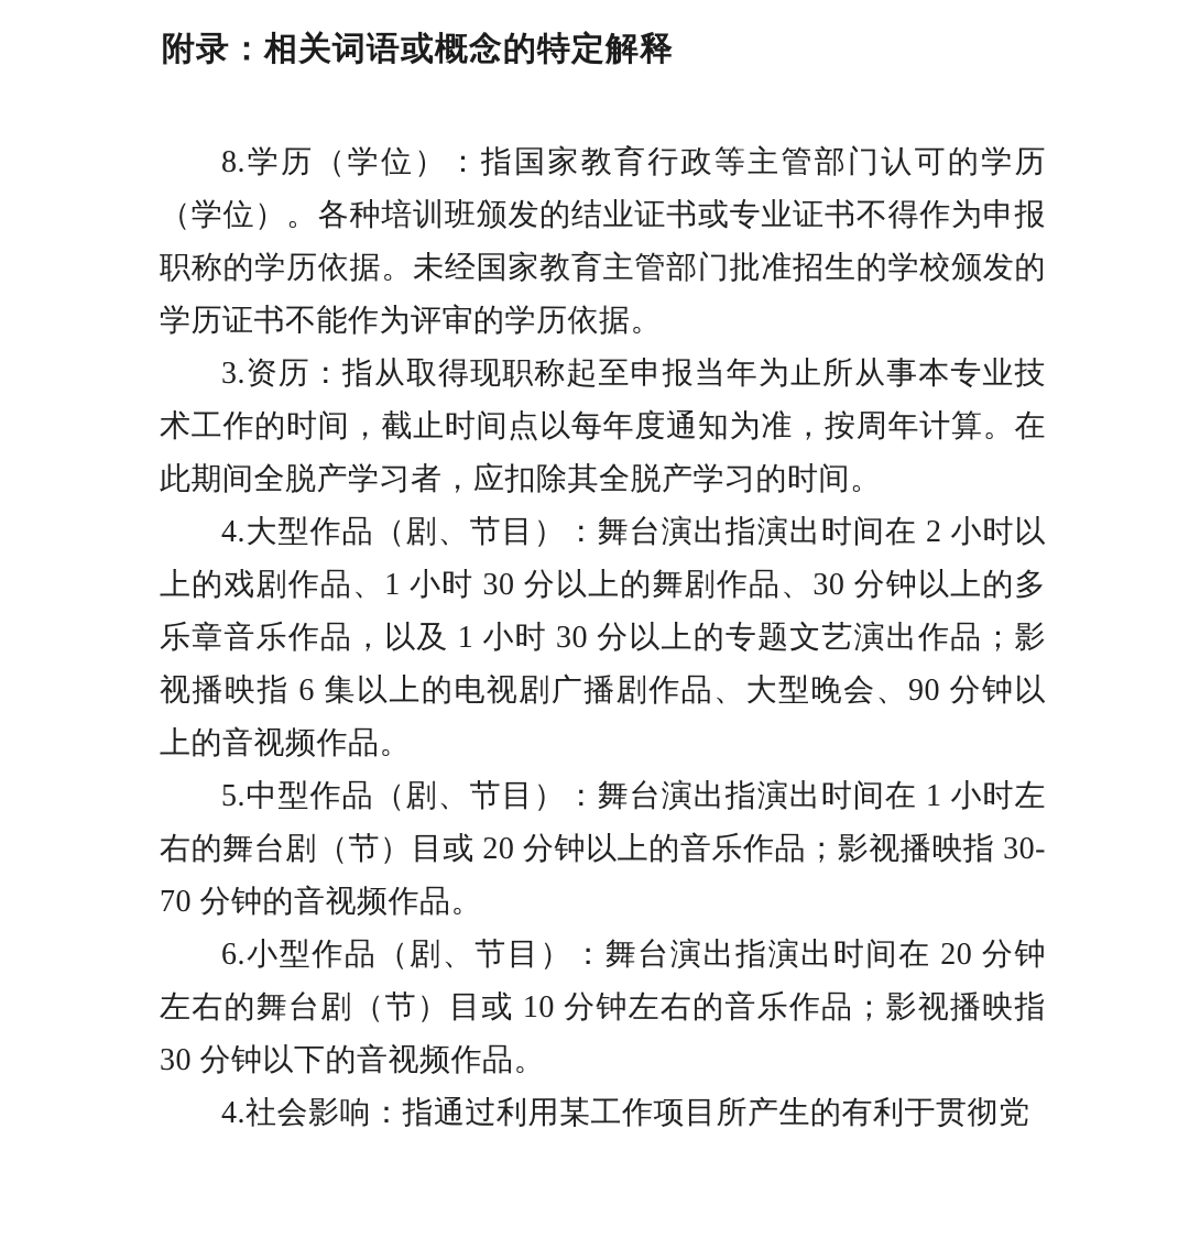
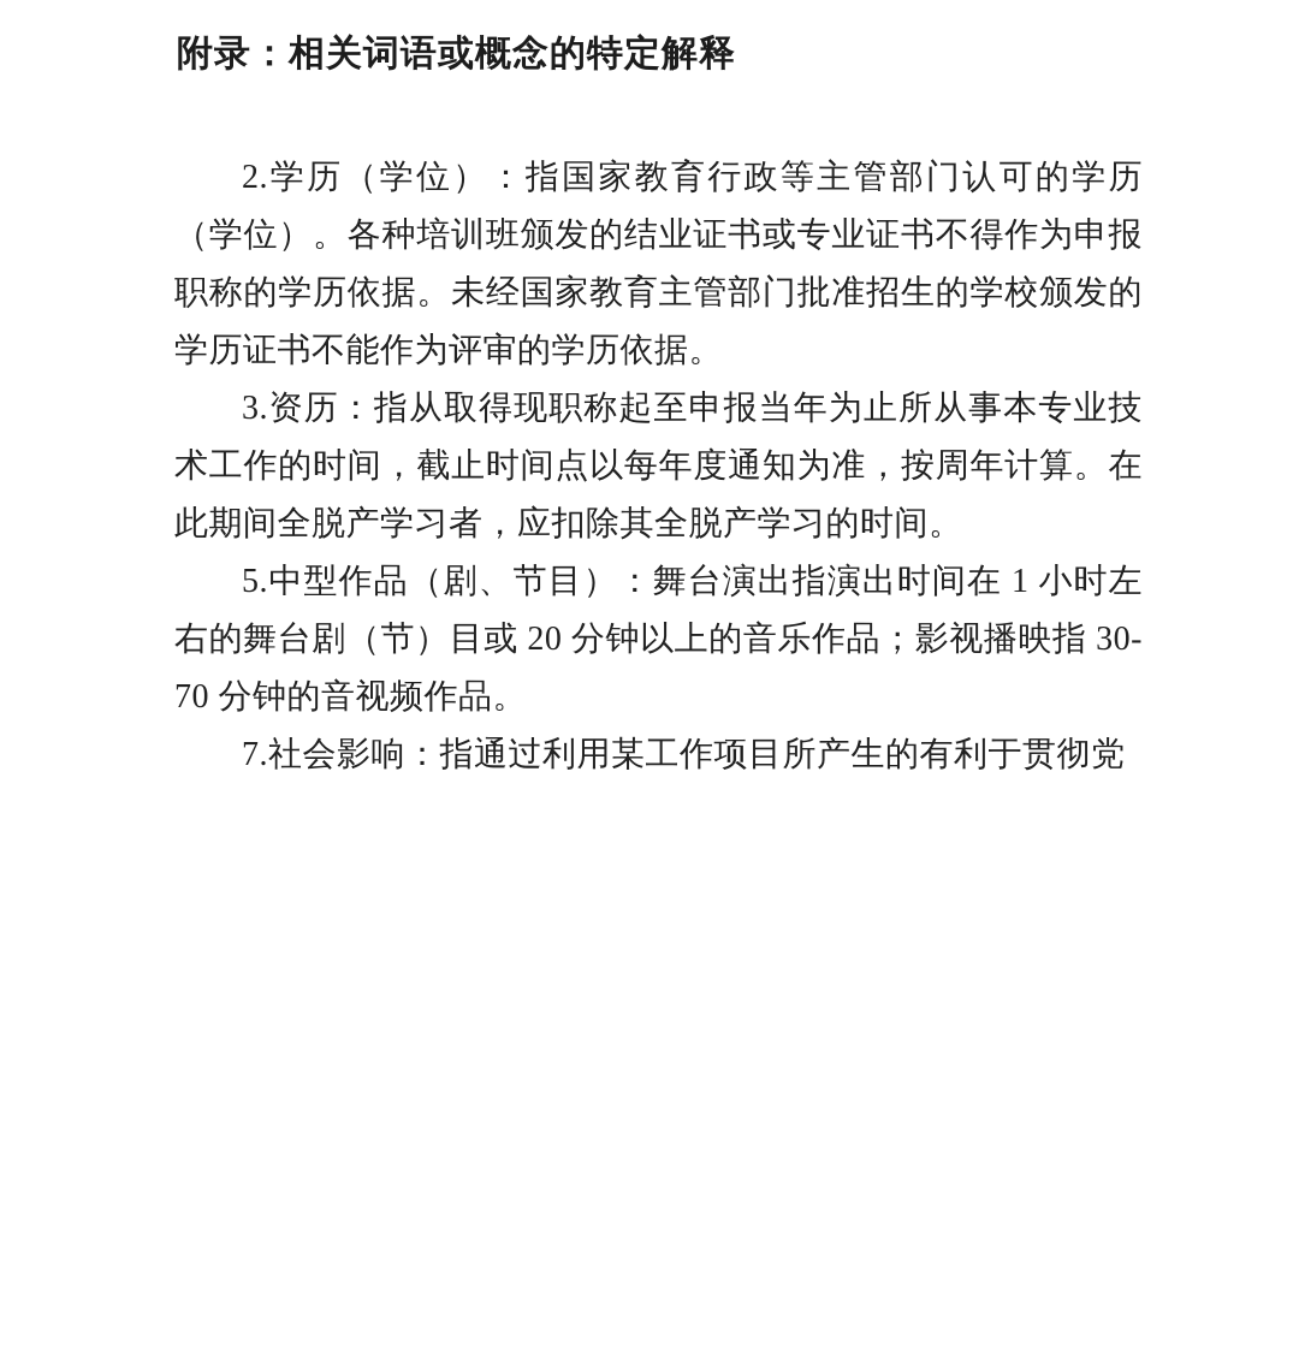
  附录：相关词语或概念的特定解释
- 8.学历（学位）：指国家教育行政等主管部门认可的学历（学位）。各种培训班颁发的结业证书或专业证书不得作为申报职称的学历依据。未经国家教育主管部门批准招生的学校颁发的学历证书不能作为评审的学历依据。
+ 2.学历（学位）：指国家教育行政等主管部门认可的学历（学位）。各种培训班颁发的结业证书或专业证书不得作为申报职称的学历依据。未经国家教育主管部门批准招生的学校颁发的学历证书不能作为评审的学历依据。
  3.资历：指从取得现职称起至申报当年为止所从事本专业技术工作的时间，截止时间点以每年度通知为准，按周年计算。在此期间全脱产学习者，应扣除其全脱产学习的时间。
- 4.大型作品（剧、节目）：舞台演出指演出时间在 2 小时以上的戏剧作品、1 小时 30 分以上的舞剧作品、30 分钟以上的多乐章音乐作品，以及 1 小时 30 分以上的专题文艺演出作品；影视播映指 6 集以上的电视剧广播剧作品、大型晚会、90 分钟以上的音视频作品。
  5.中型作品（剧、节目）：舞台演出指演出时间在 1 小时左右的舞台剧（节）目或 20 分钟以上的音乐作品；影视播映指 30-70 分钟的音视频作品。
- 6.小型作品（剧、节目）：舞台演出指演出时间在 20 分钟左右的舞台剧（节）目或 10 分钟左右的音乐作品；影视播映指 30 分钟以下的音视频作品。
- 4.社会影响：指通过利用某工作项目所产生的有利于贯彻党
+ 7.社会影响：指通过利用某工作项目所产生的有利于贯彻党
